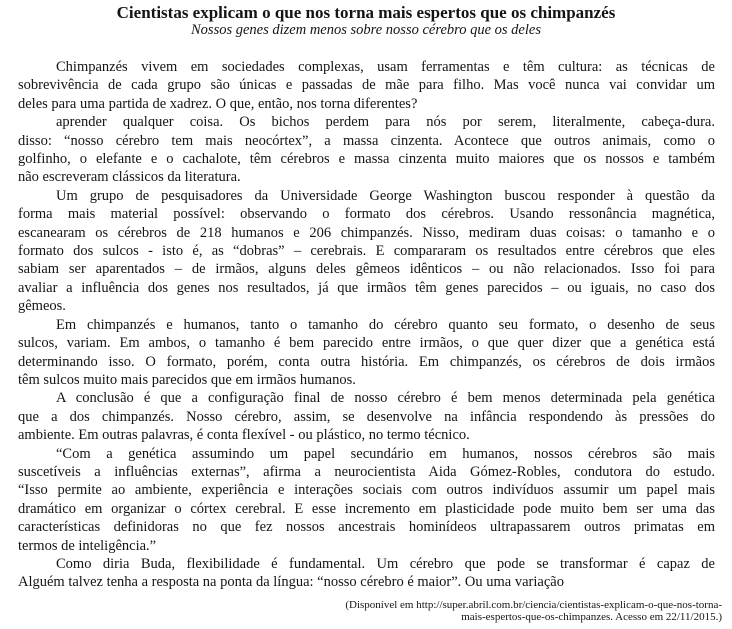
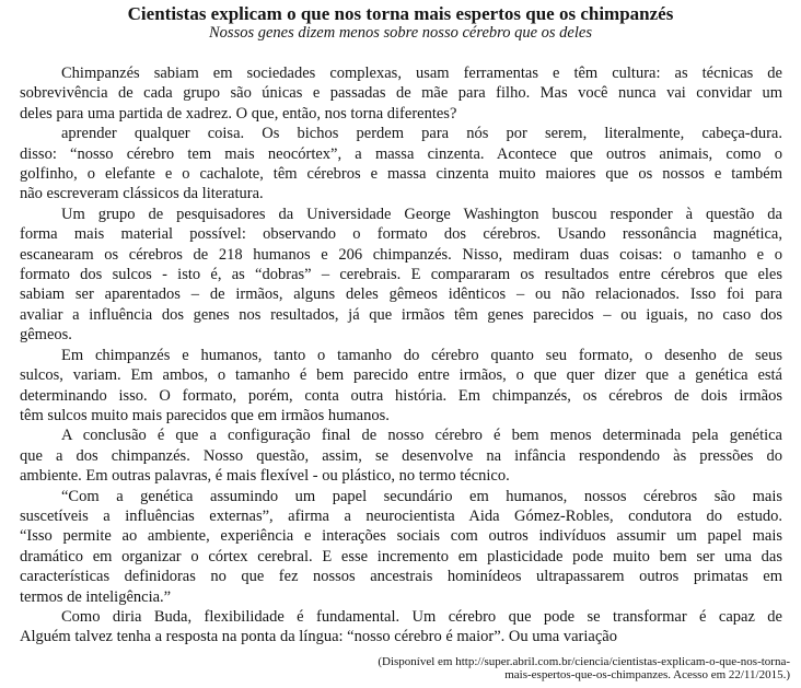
  Cientistas explicam o que nos torna mais espertos que os chimpanzés
  Nossos genes dizem menos sobre nosso cérebro que os deles
- Chimpanzés vivem em sociedades complexas, usam ferramentas e têm cultura: as técnicas de
+ Chimpanzés sabiam em sociedades complexas, usam ferramentas e têm cultura: as técnicas de
  sobrevivência de cada grupo são únicas e passadas de mãe para filho. Mas você nunca vai convidar um
  deles para uma partida de xadrez. O que, então, nos torna diferentes?
  aprender qualquer coisa. Os bichos perdem para nós por serem, literalmente, cabeça-dura.
  disso: “nosso cérebro tem mais neocórtex”, a massa cinzenta. Acontece que outros animais, como o
  golfinho, o elefante e o cachalote, têm cérebros e massa cinzenta muito maiores que os nossos e também
  não escreveram clássicos da literatura.
  Um grupo de pesquisadores da Universidade George Washington buscou responder à questão da
  forma mais material possível: observando o formato dos cérebros. Usando ressonância magnética,
  escanearam os cérebros de 218 humanos e 206 chimpanzés. Nisso, mediram duas coisas: o tamanho e o
  formato dos sulcos - isto é, as “dobras” – cerebrais. E compararam os resultados entre cérebros que eles
  sabiam ser aparentados – de irmãos, alguns deles gêmeos idênticos – ou não relacionados. Isso foi para
  avaliar a influência dos genes nos resultados, já que irmãos têm genes parecidos – ou iguais, no caso dos
  gêmeos.
  Em chimpanzés e humanos, tanto o tamanho do cérebro quanto seu formato, o desenho de seus
  sulcos, variam. Em ambos, o tamanho é bem parecido entre irmãos, o que quer dizer que a genética está
  determinando isso. O formato, porém, conta outra história. Em chimpanzés, os cérebros de dois irmãos
  têm sulcos muito mais parecidos que em irmãos humanos.
  A conclusão é que a configuração final de nosso cérebro é bem menos determinada pela genética
- que a dos chimpanzés. Nosso cérebro, assim, se desenvolve na infância respondendo às pressões do
+ que a dos chimpanzés. Nosso questão, assim, se desenvolve na infância respondendo às pressões do
- ambiente. Em outras palavras, é conta flexível - ou plástico, no termo técnico.
+ ambiente. Em outras palavras, é mais flexível - ou plástico, no termo técnico.
  “Com a genética assumindo um papel secundário em humanos, nossos cérebros são mais
  suscetíveis a influências externas”, afirma a neurocientista Aida Gómez-Robles, condutora do estudo.
  “Isso permite ao ambiente, experiência e interações sociais com outros indivíduos assumir um papel mais
  dramático em organizar o córtex cerebral. E esse incremento em plasticidade pode muito bem ser uma das
  características definidoras no que fez nossos ancestrais hominídeos ultrapassarem outros primatas em
  termos de inteligência.”
  Como diria Buda, flexibilidade é fundamental. Um cérebro que pode se transformar é capaz de
  Alguém talvez tenha a resposta na ponta da língua: “nosso cérebro é maior”. Ou uma variação
  (Disponível em http://super.abril.com.br/ciencia/cientistas-explicam-o-que-nos-torna-
  mais-espertos-que-os-chimpanzes. Acesso em 22/11/2015.)
